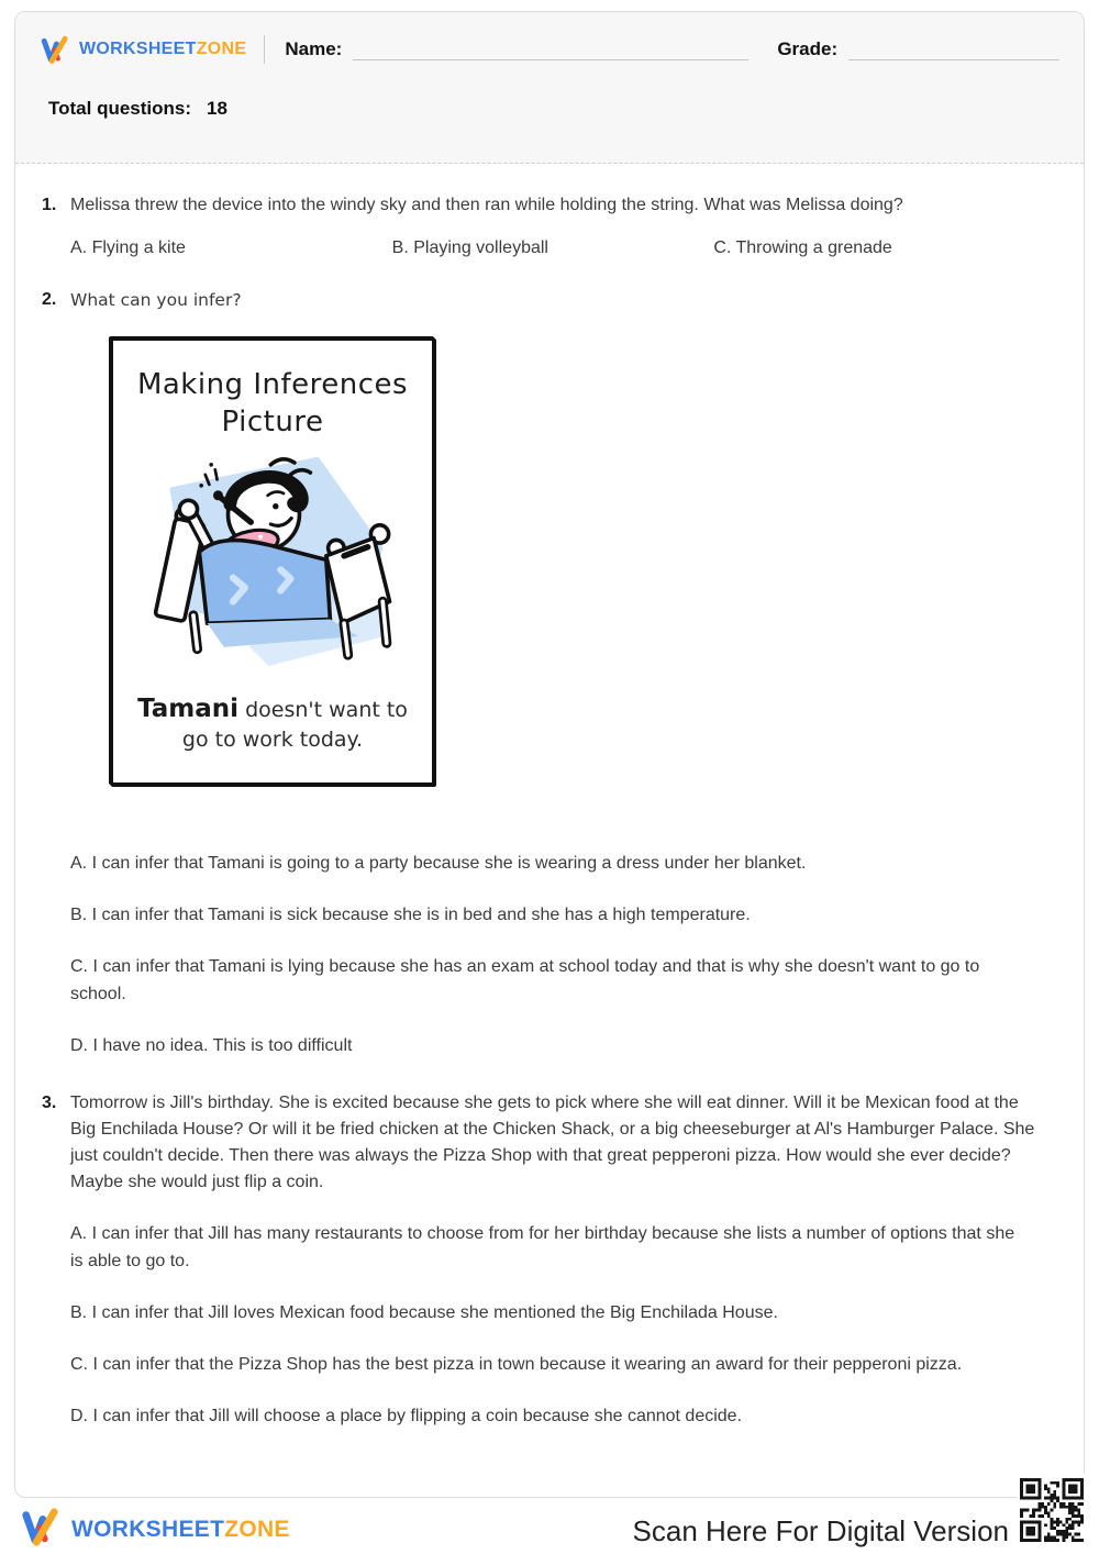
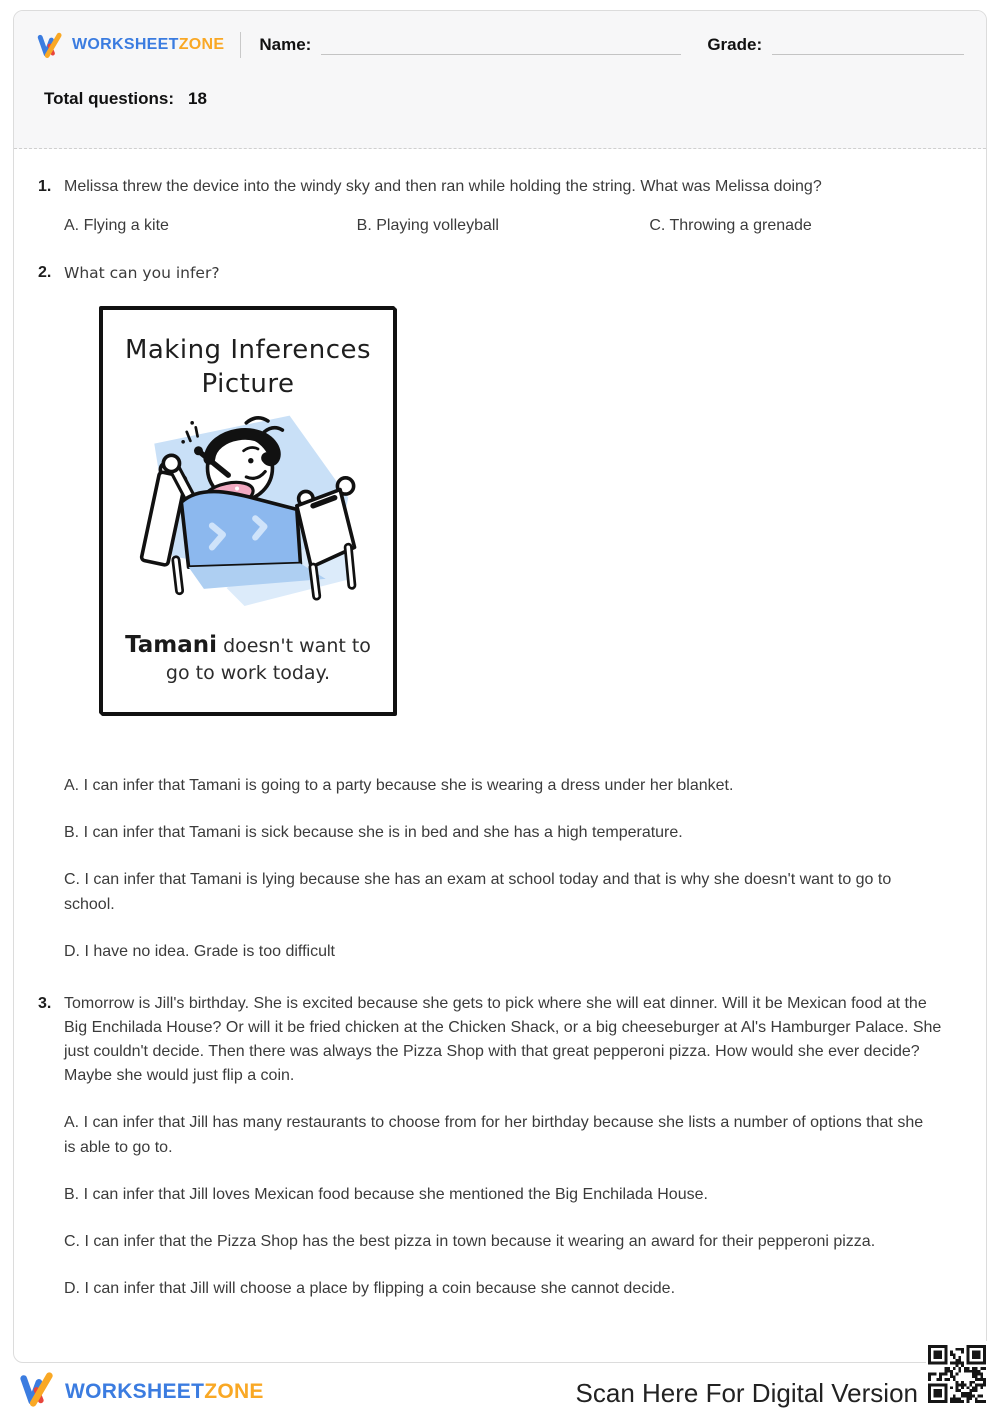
  WORKSHEETZONE
  Name:
  Grade:
  Total questions: 18
  1.
  Melissa threw the device into the windy sky and then ran while holding the string. What was Melissa doing?
  A. Flying a kite
  B. Playing volleyball
  C. Throwing a grenade
  2.
  What can you infer?
  Making Inferences
  Picture
  Tamani doesn't want to go to work today.
  A. I can infer that Tamani is going to a party because she is wearing a dress under her blanket.
  B. I can infer that Tamani is sick because she is in bed and she has a high temperature.
  C. I can infer that Tamani is lying because she has an exam at school today and that is why she doesn't want to go to school.
- D. I have no idea. This is too difficult
+ D. I have no idea. Grade is too difficult
  3.
  Tomorrow is Jill's birthday. She is excited because she gets to pick where she will eat dinner. Will it be Mexican food at the Big Enchilada House? Or will it be fried chicken at the Chicken Shack, or a big cheeseburger at Al's Hamburger Palace. She just couldn't decide. Then there was always the Pizza Shop with that great pepperoni pizza. How would she ever decide? Maybe she would just flip a coin.
  A. I can infer that Jill has many restaurants to choose from for her birthday because she lists a number of options that she is able to go to.
  B. I can infer that Jill loves Mexican food because she mentioned the Big Enchilada House.
  C. I can infer that the Pizza Shop has the best pizza in town because it wearing an award for their pepperoni pizza.
  D. I can infer that Jill will choose a place by flipping a coin because she cannot decide.
  WORKSHEETZONE
  Scan Here For Digital Version
